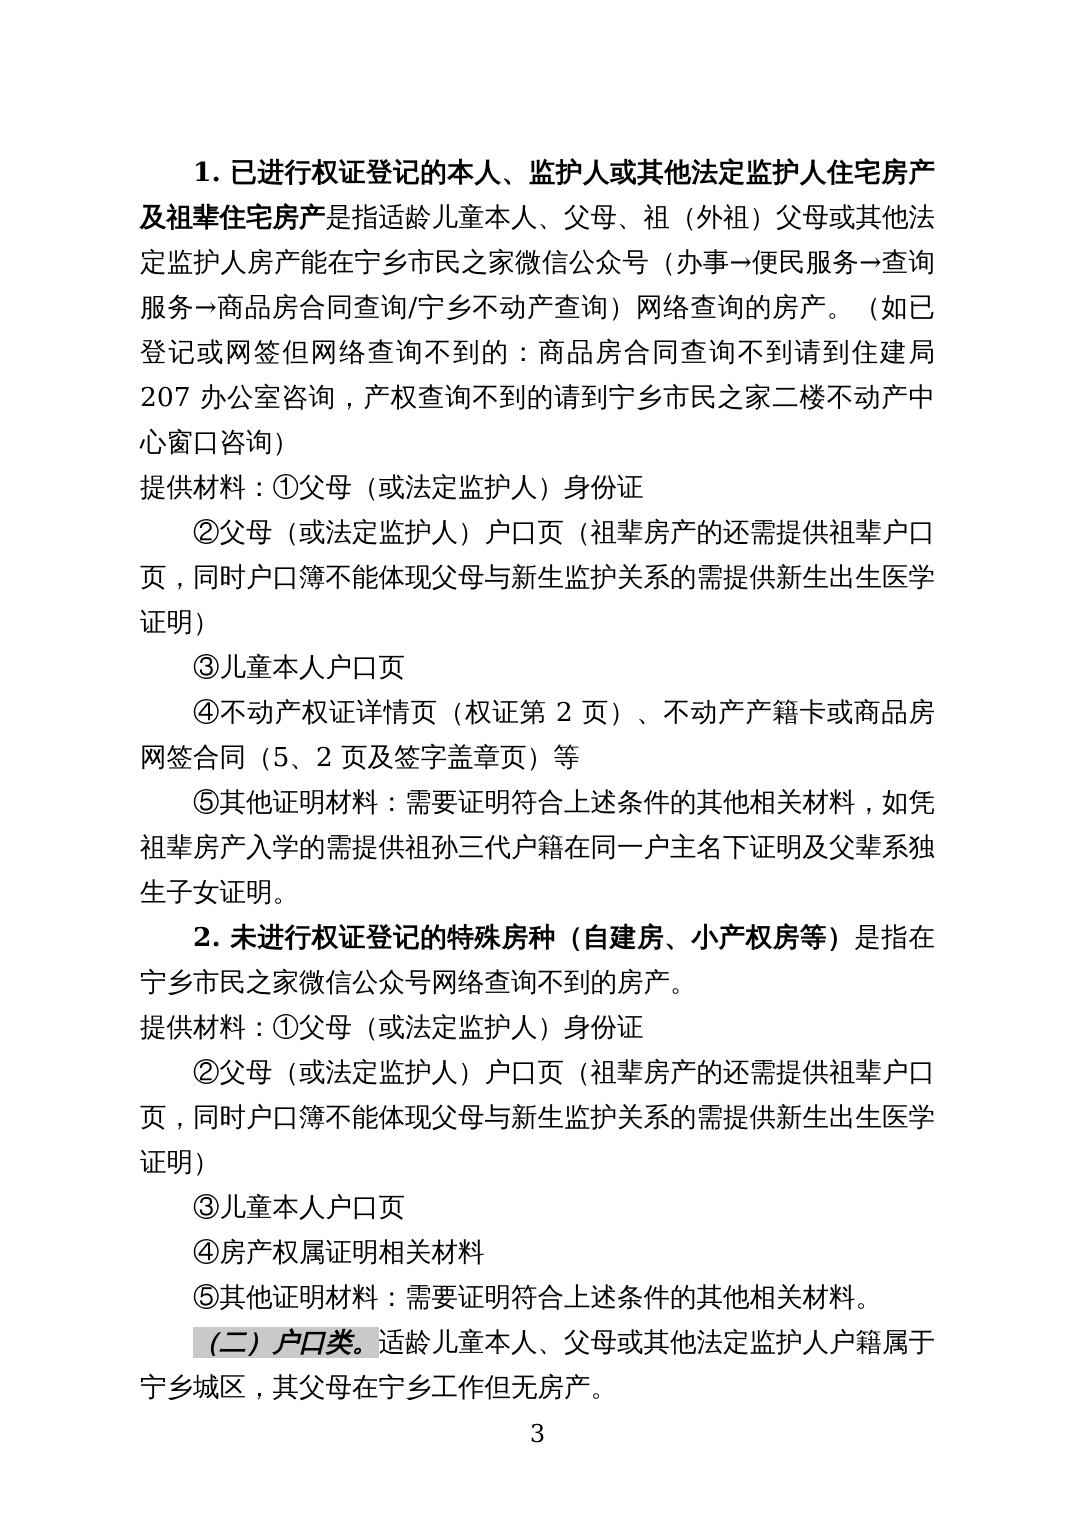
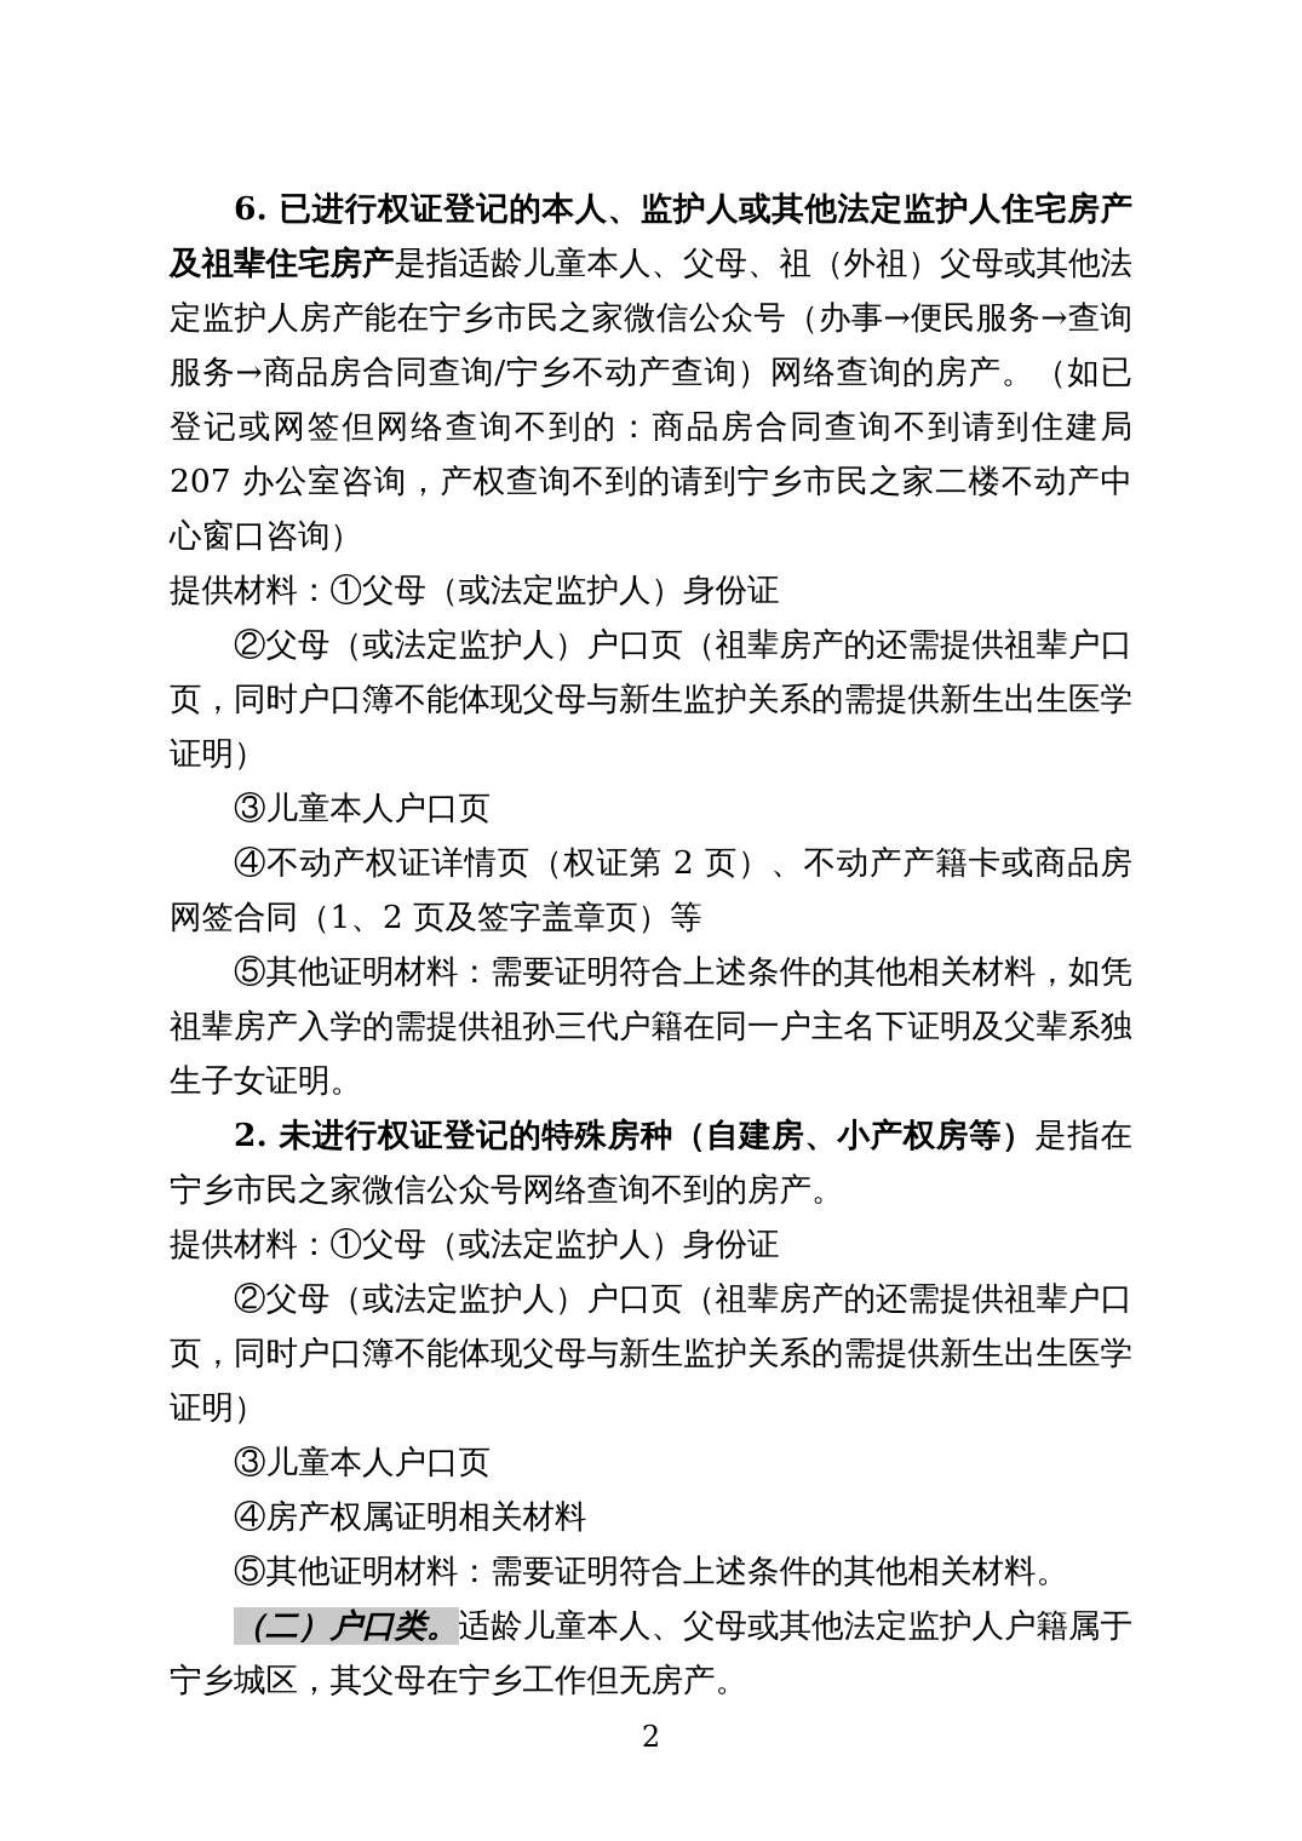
- 1. 已进行权证登记的本人、监护人或其他法定监护人住宅房产及祖辈住宅房产是指适龄儿童本人、父母、祖（外祖）父母或其他法定监护人房产能在宁乡市民之家微信公众号（办事→便民服务→查询服务→商品房合同查询/宁乡不动产查询）网络查询的房产。（如已登记或网签但网络查询不到的：商品房合同查询不到请到住建局 207 办公室咨询，产权查询不到的请到宁乡市民之家二楼不动产中心窗口咨询）
+ 6. 已进行权证登记的本人、监护人或其他法定监护人住宅房产及祖辈住宅房产是指适龄儿童本人、父母、祖（外祖）父母或其他法定监护人房产能在宁乡市民之家微信公众号（办事→便民服务→查询服务→商品房合同查询/宁乡不动产查询）网络查询的房产。（如已登记或网签但网络查询不到的：商品房合同查询不到请到住建局 207 办公室咨询，产权查询不到的请到宁乡市民之家二楼不动产中心窗口咨询）
  提供材料：①父母（或法定监护人）身份证
  ②父母（或法定监护人）户口页（祖辈房产的还需提供祖辈户口页，同时户口簿不能体现父母与新生监护关系的需提供新生出生医学证明）
  ③儿童本人户口页
- ④不动产权证详情页（权证第 2 页）、不动产产籍卡或商品房网签合同（5、2 页及签字盖章页）等
+ ④不动产权证详情页（权证第 2 页）、不动产产籍卡或商品房网签合同（1、2 页及签字盖章页）等
  ⑤其他证明材料：需要证明符合上述条件的其他相关材料，如凭祖辈房产入学的需提供祖孙三代户籍在同一户主名下证明及父辈系独生子女证明。
  2. 未进行权证登记的特殊房种（自建房、小产权房等）是指在宁乡市民之家微信公众号网络查询不到的房产。
  提供材料：①父母（或法定监护人）身份证
  ②父母（或法定监护人）户口页（祖辈房产的还需提供祖辈户口页，同时户口簿不能体现父母与新生监护关系的需提供新生出生医学证明）
  ③儿童本人户口页
  ④房产权属证明相关材料
  ⑤其他证明材料：需要证明符合上述条件的其他相关材料。
  （二）户口类。适龄儿童本人、父母或其他法定监护人户籍属于宁乡城区，其父母在宁乡工作但无房产。
- 3
+ 2
